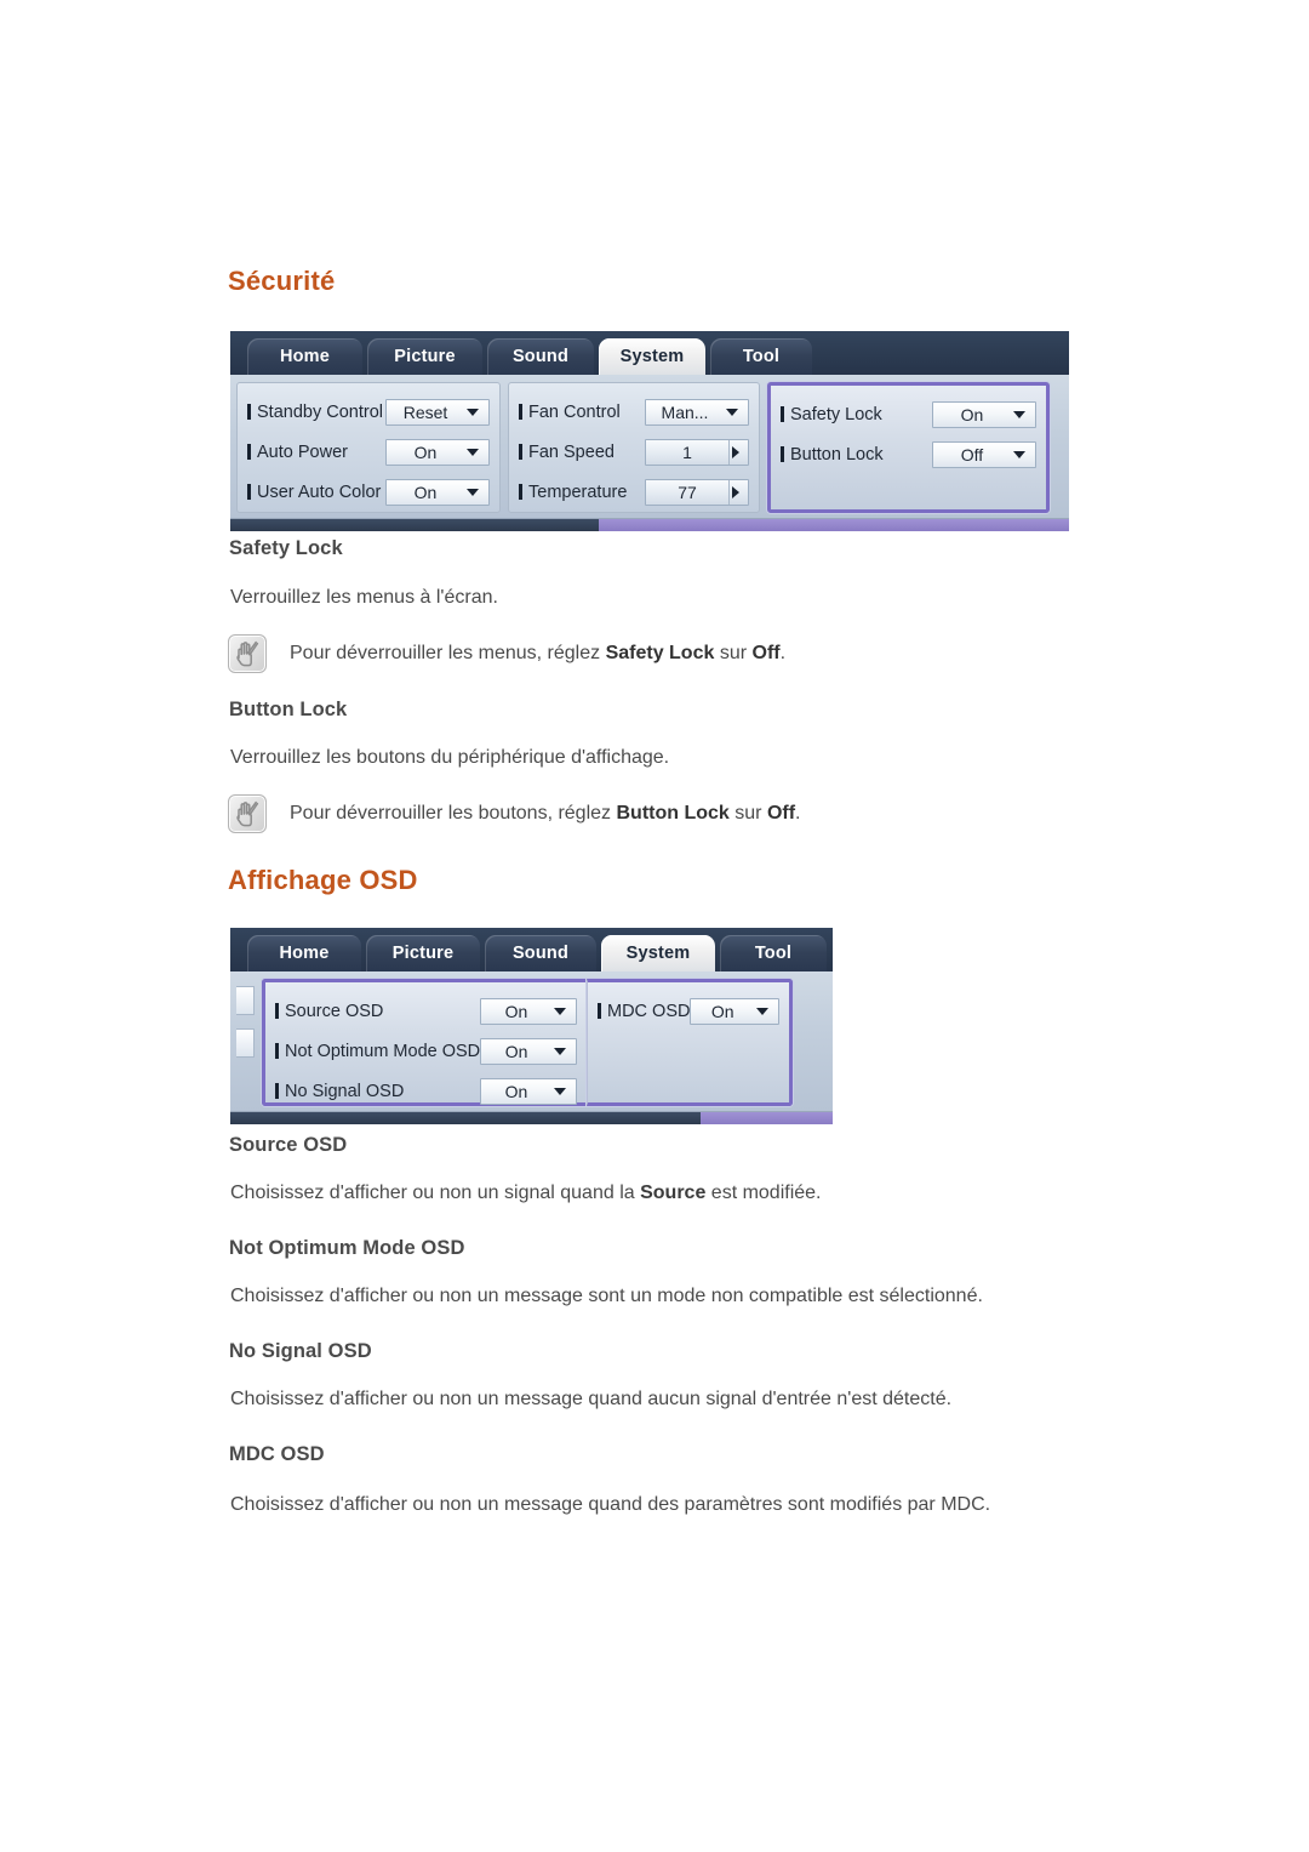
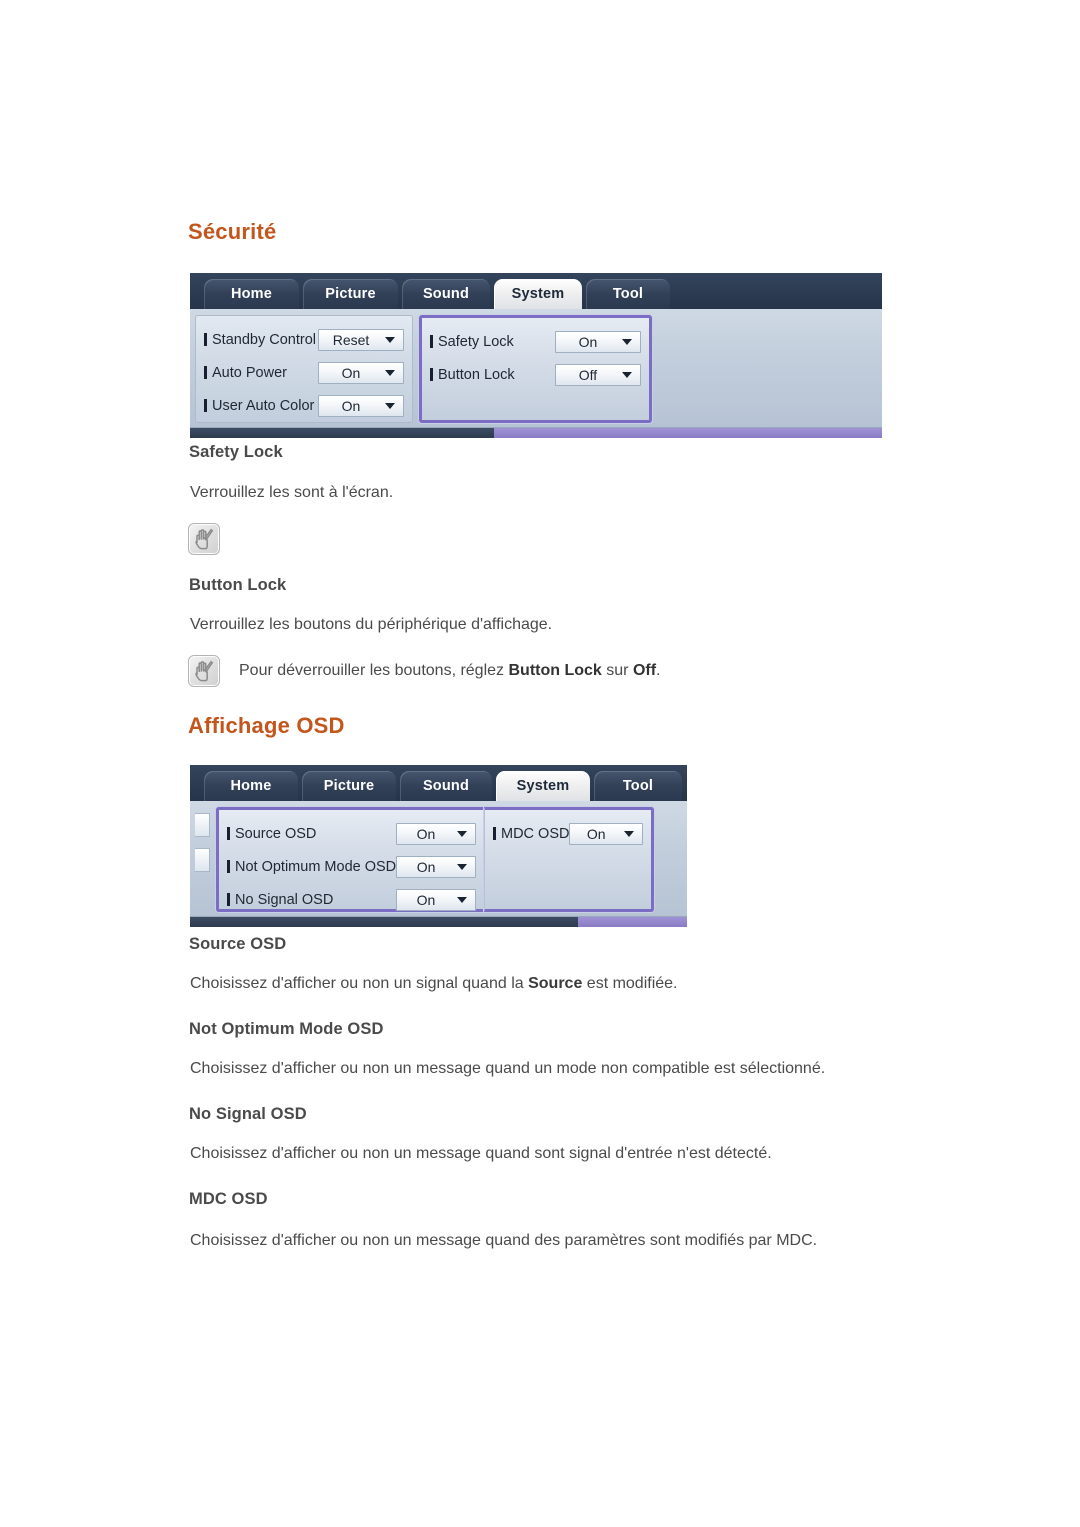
  Sécurité
  Home
  Picture
  Sound
  System
  Tool
  Standby Control
  Reset
  Auto Power
  On
  User Auto Color
  On
- Fan Control
- Man...
- Fan Speed
- 1
- Temperature
- 77
  Safety Lock
  On
  Button Lock
  Off
  Safety Lock
- Verrouillez les menus à l'écran.
+ Verrouillez les sont à l'écran.
- Pour déverrouiller les menus, réglez Safety Lock sur Off.
  Button Lock
  Verrouillez les boutons du périphérique d'affichage.
  Pour déverrouiller les boutons, réglez Button Lock sur Off.
  Affichage OSD
  Home
  Picture
  Sound
  System
  Tool
  Source OSD
  On
  Not Optimum Mode OSD
  On
  No Signal OSD
  On
  MDC OSD
  On
  Source OSD
  Choisissez d'afficher ou non un signal quand la Source est modifiée.
  Not Optimum Mode OSD
- Choisissez d'afficher ou non un message sont un mode non compatible est sélectionné.
+ Choisissez d'afficher ou non un message quand un mode non compatible est sélectionné.
  No Signal OSD
- Choisissez d'afficher ou non un message quand aucun signal d'entrée n'est détecté.
+ Choisissez d'afficher ou non un message quand sont signal d'entrée n'est détecté.
  MDC OSD
  Choisissez d'afficher ou non un message quand des paramètres sont modifiés par MDC.
